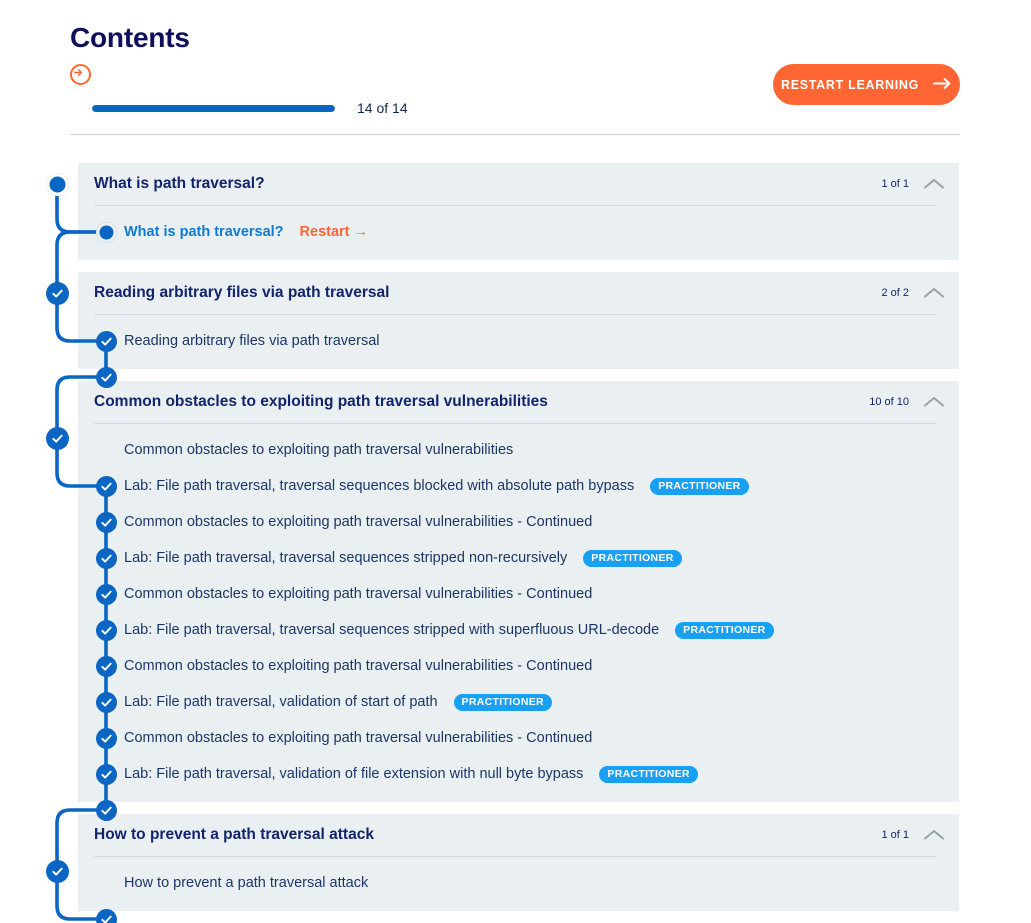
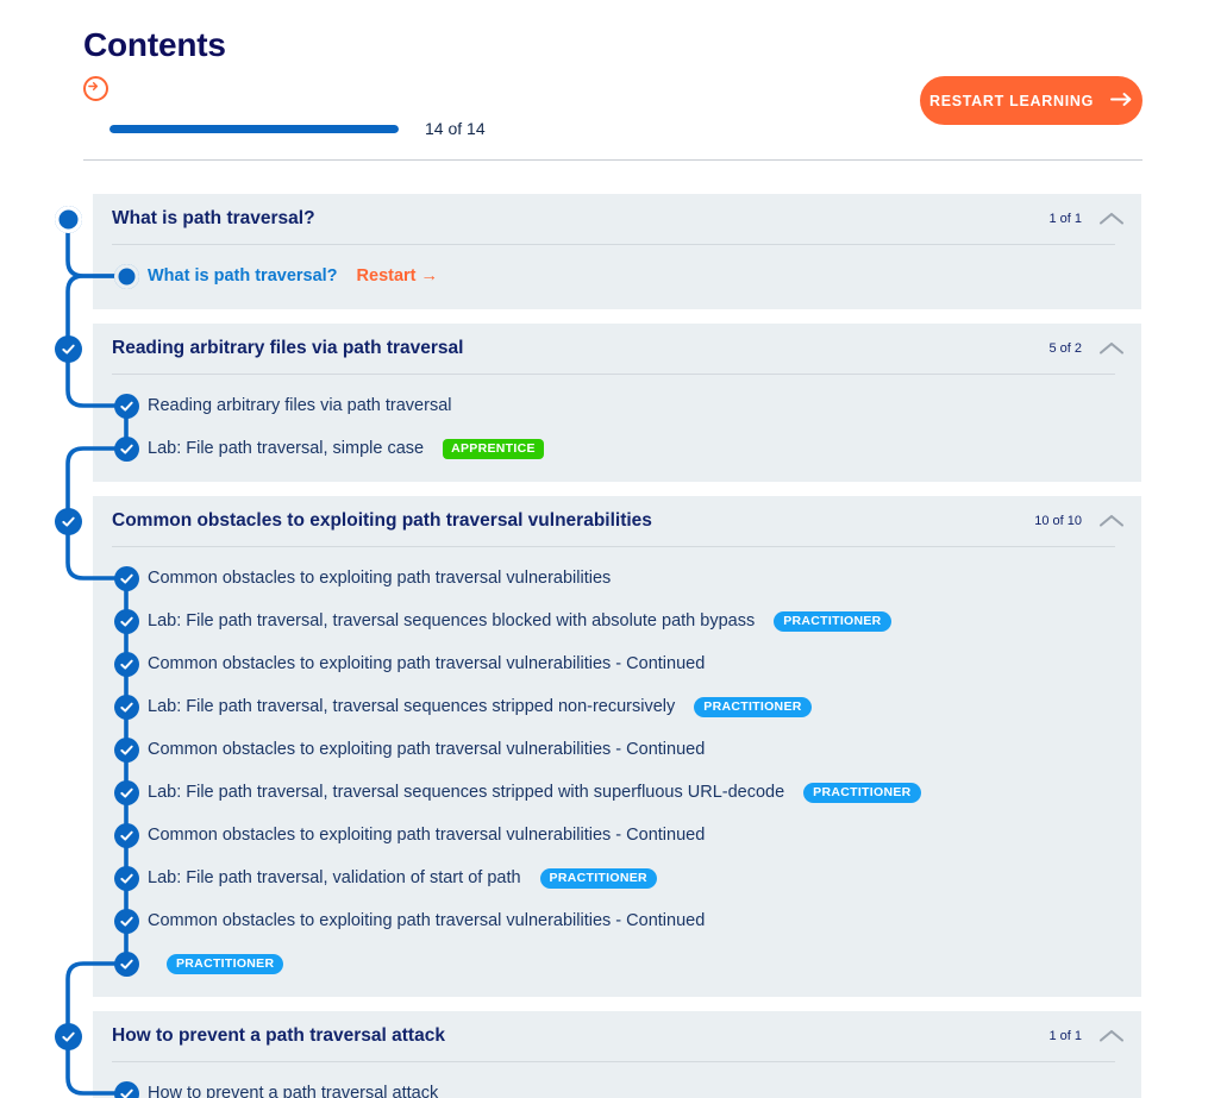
  Contents
  14 of 14
  RESTART LEARNING
  What is path traversal?
  1 of 1
  What is path traversal?
  Restart →
  Reading arbitrary files via path traversal
- 2 of 2
+ 5 of 2
  Reading arbitrary files via path traversal
+ Lab: File path traversal, simple case
+ APPRENTICE
  Common obstacles to exploiting path traversal vulnerabilities
  10 of 10
  Common obstacles to exploiting path traversal vulnerabilities
  Lab: File path traversal, traversal sequences blocked with absolute path bypass
  PRACTITIONER
  Common obstacles to exploiting path traversal vulnerabilities - Continued
  Lab: File path traversal, traversal sequences stripped non-recursively
  PRACTITIONER
  Common obstacles to exploiting path traversal vulnerabilities - Continued
  Lab: File path traversal, traversal sequences stripped with superfluous URL-decode
  PRACTITIONER
  Common obstacles to exploiting path traversal vulnerabilities - Continued
  Lab: File path traversal, validation of start of path
  PRACTITIONER
  Common obstacles to exploiting path traversal vulnerabilities - Continued
- Lab: File path traversal, validation of file extension with null byte bypass
  PRACTITIONER
  How to prevent a path traversal attack
  1 of 1
  How to prevent a path traversal attack
